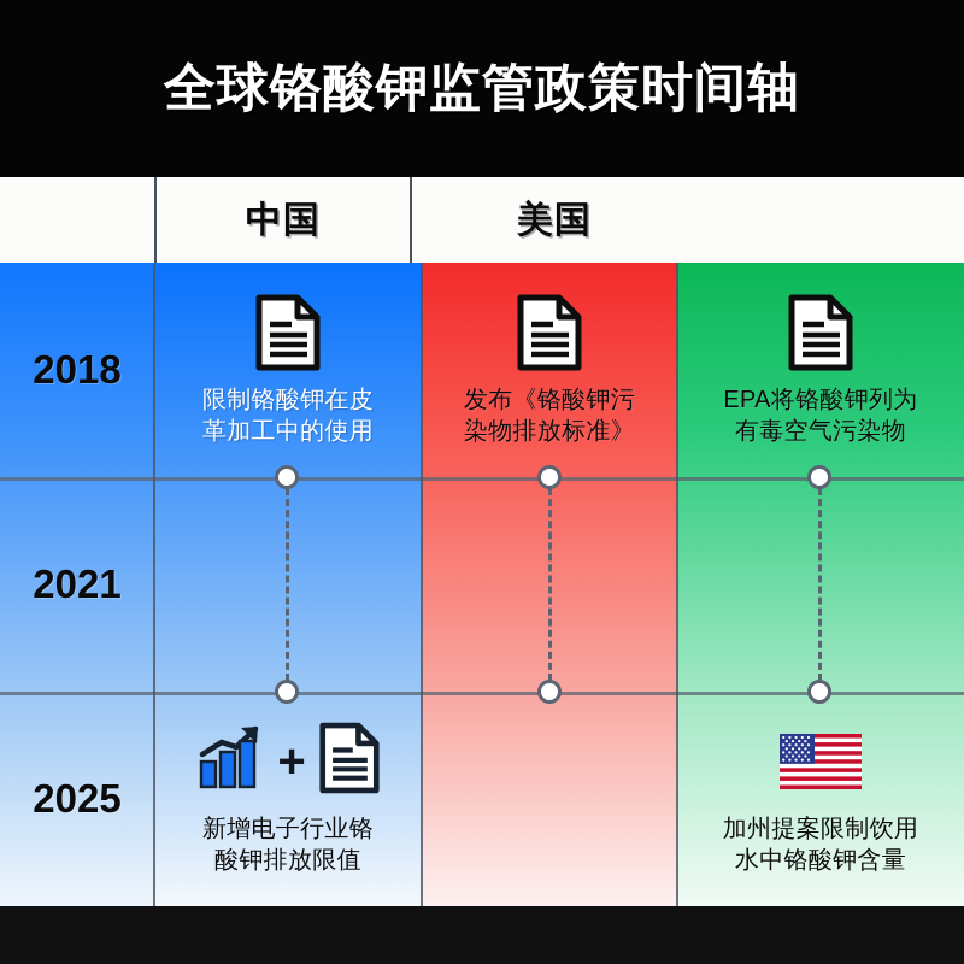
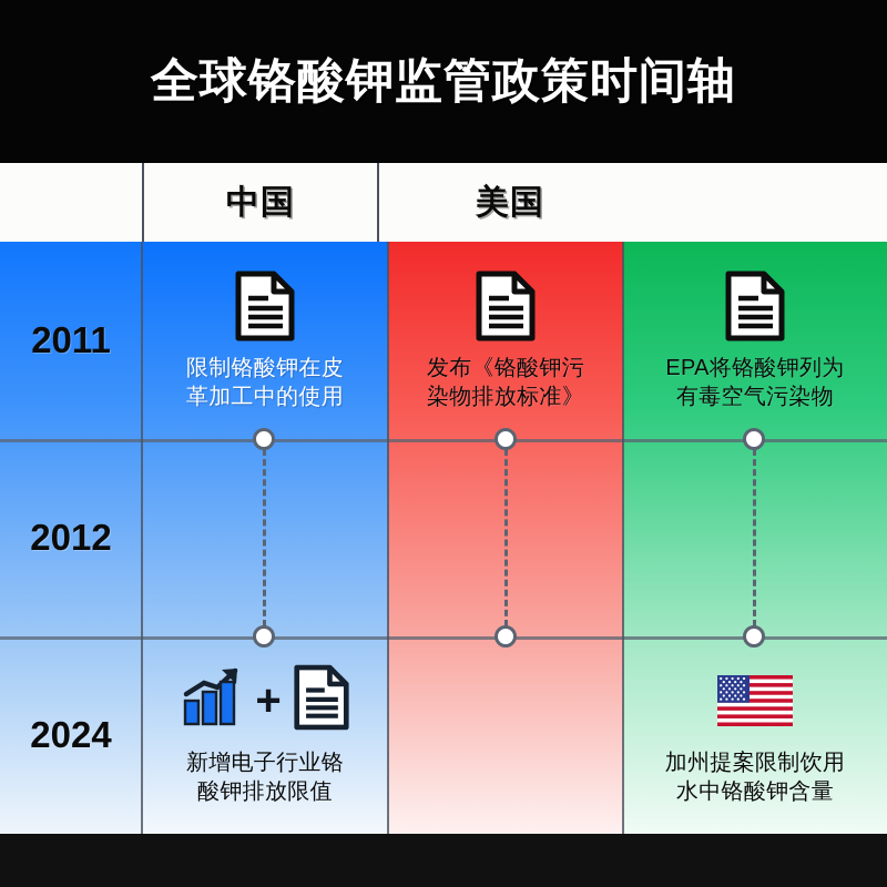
  全球铬酸钾监管政策时间轴
  中国
  美国
- 2018
+ 2011
  限制铬酸钾在皮
  革加工中的使用
  发布《铬酸钾污
  染物排放标准》
  EPA将铬酸钾列为
  有毒空气污染物
- 2021
+ 2012
- 2025
+ 2024
  +
  新增电子行业铬
  酸钾排放限值
  加州提案限制饮用
  水中铬酸钾含量
